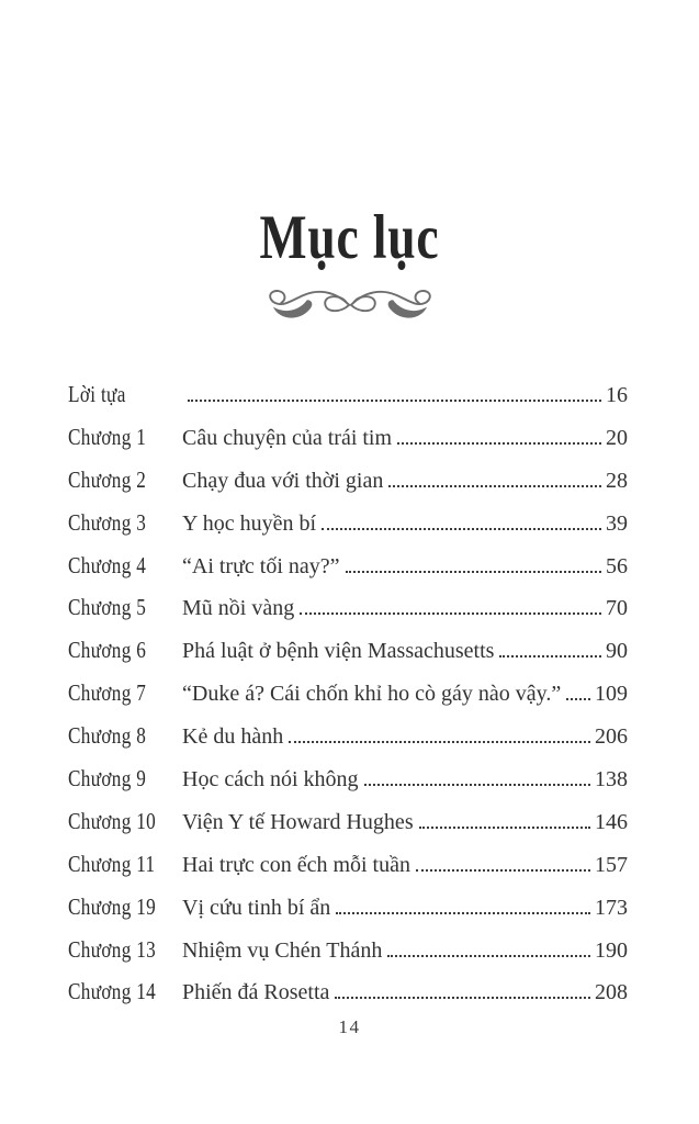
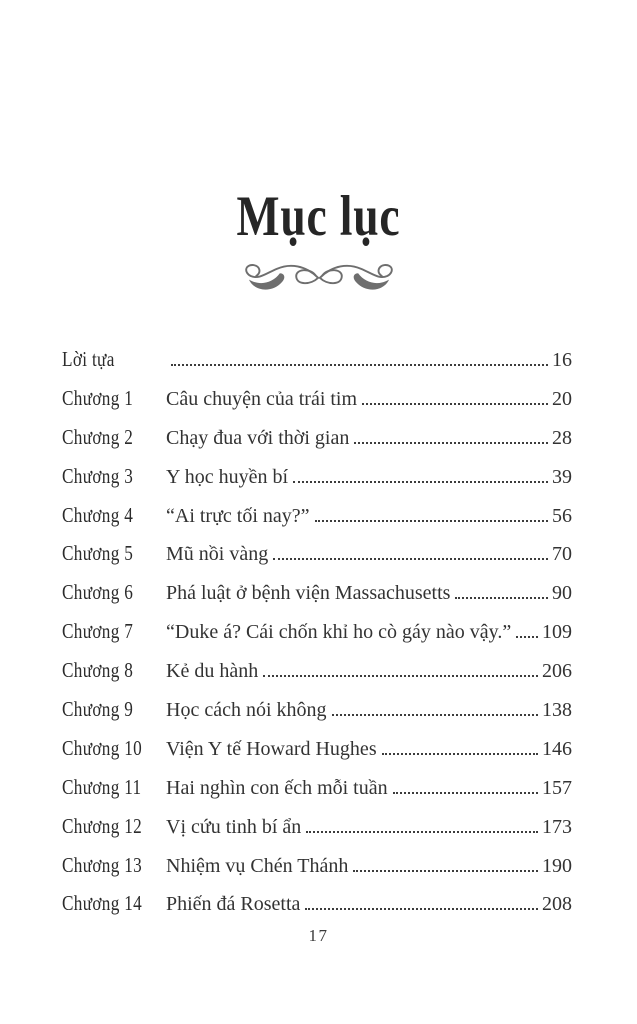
  Mục lục
  Lời tựa
  16
  Chương 1
  Câu chuyện của trái tim
  20
  Chương 2
  Chạy đua với thời gian
  28
  Chương 3
  Y học huyền bí
  39
  Chương 4
  “Ai trực tối nay?”
  56
  Chương 5
  Mũ nồi vàng
  70
  Chương 6
  Phá luật ở bệnh viện Massachusetts
  90
  Chương 7
  “Duke á? Cái chốn khỉ ho cò gáy nào vậy.”
  109
  Chương 8
  Kẻ du hành
  206
  Chương 9
  Học cách nói không
  138
  Chương 10
  Viện Y tế Howard Hughes
  146
  Chương 11
- Hai trực con ếch mỗi tuần
+ Hai nghìn con ếch mỗi tuần
  157
- Chương 19
+ Chương 12
  Vị cứu tinh bí ẩn
  173
  Chương 13
  Nhiệm vụ Chén Thánh
  190
  Chương 14
  Phiến đá Rosetta
  208
- 14
+ 17
